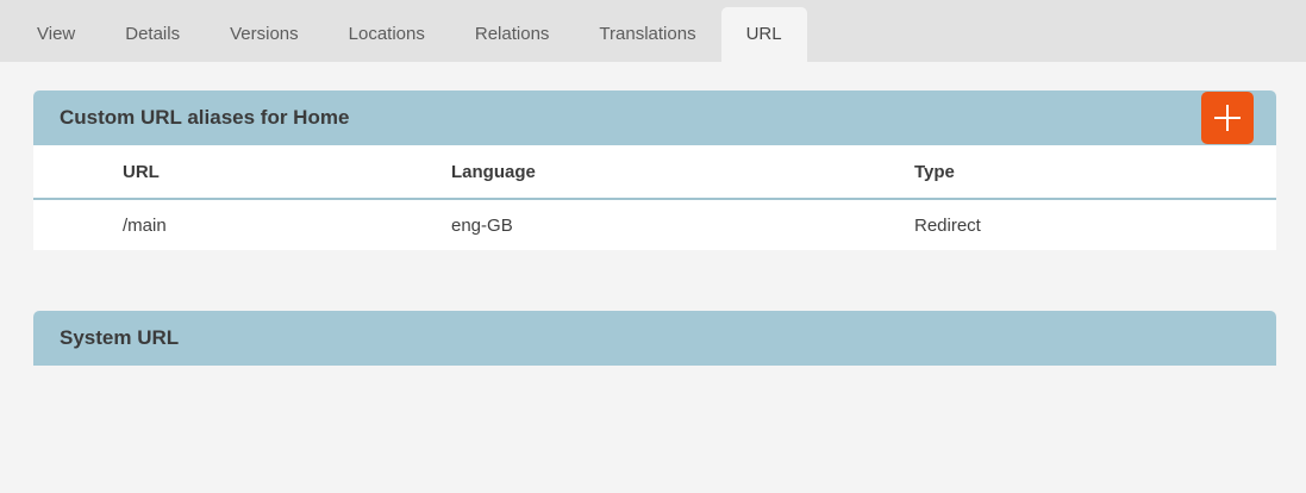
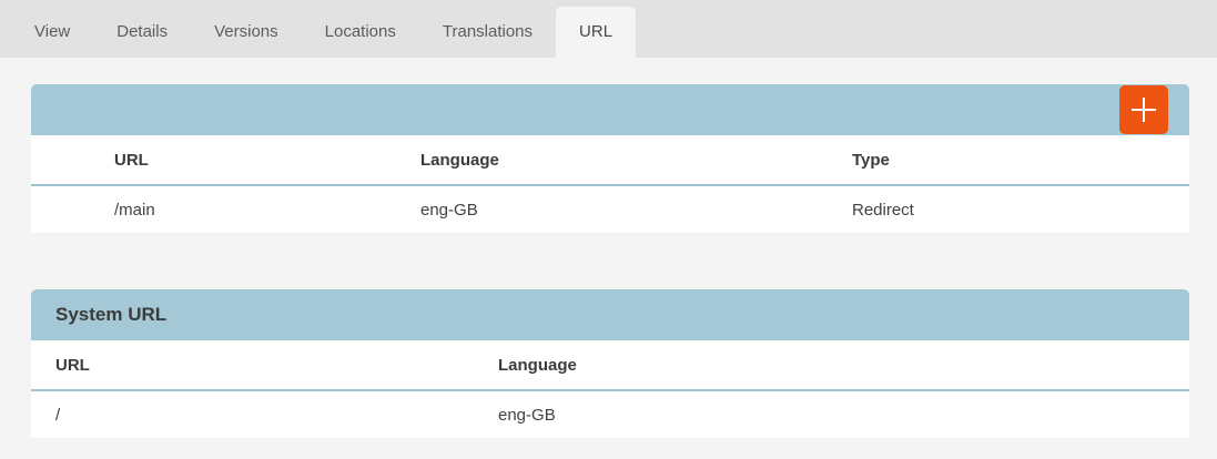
  View
  Details
  Versions
  Locations
- Relations
  Translations
  URL
- Custom URL aliases for Home
  	URL	Language	Type
  	/main	eng-GB	Redirect
  System URL
+ URL	Language
+ /	eng-GB
